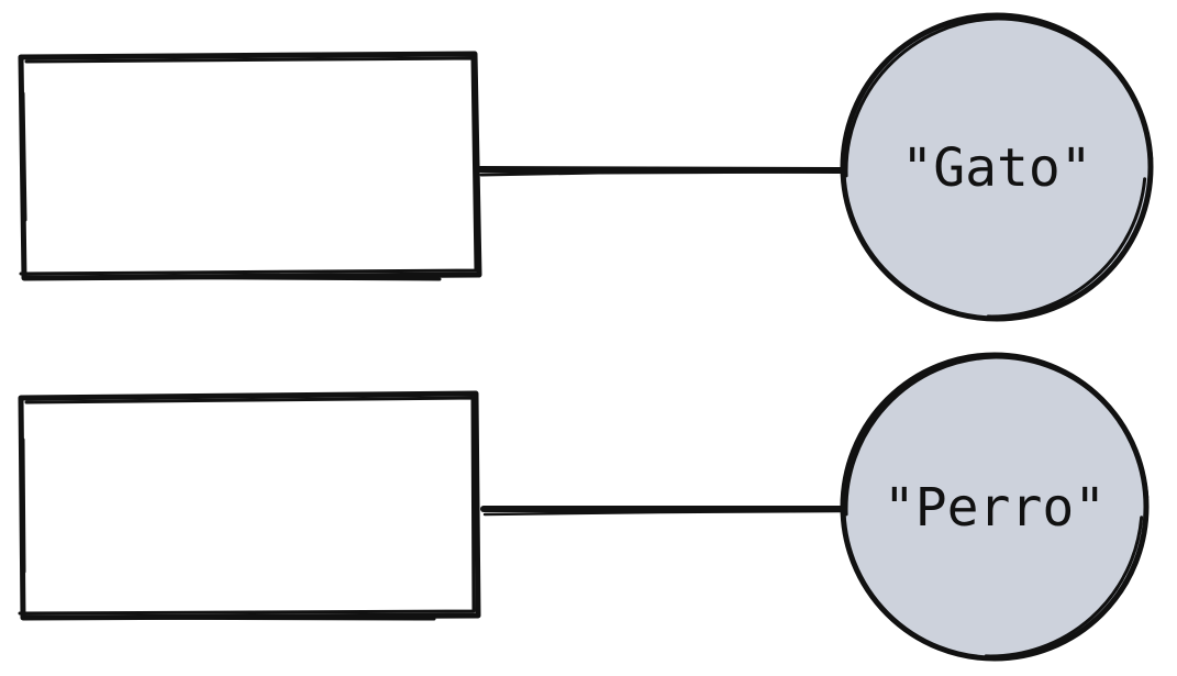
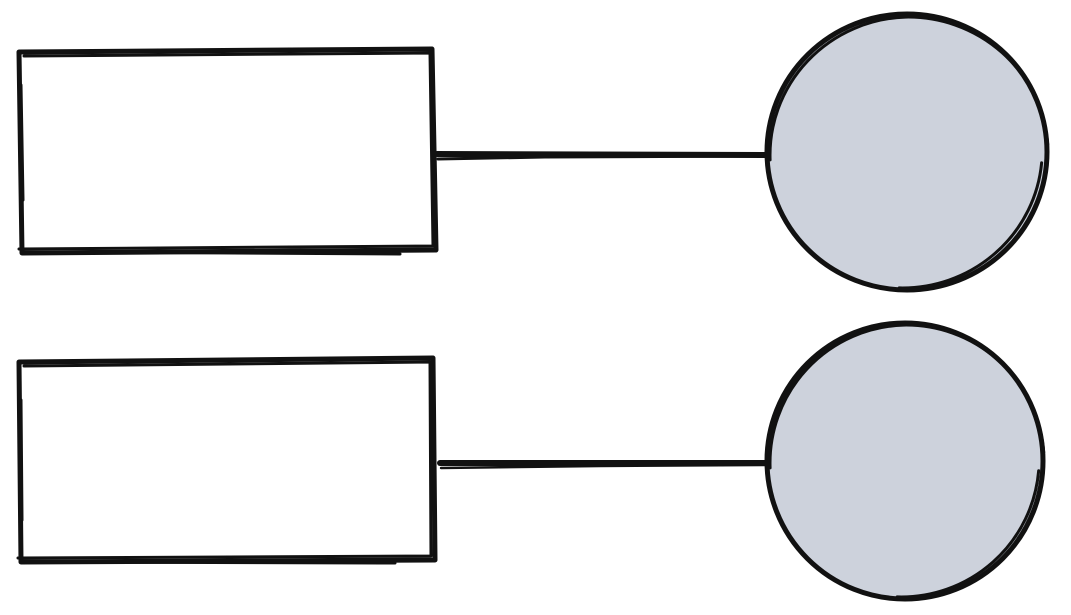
- "Gato"
- "Perro"
